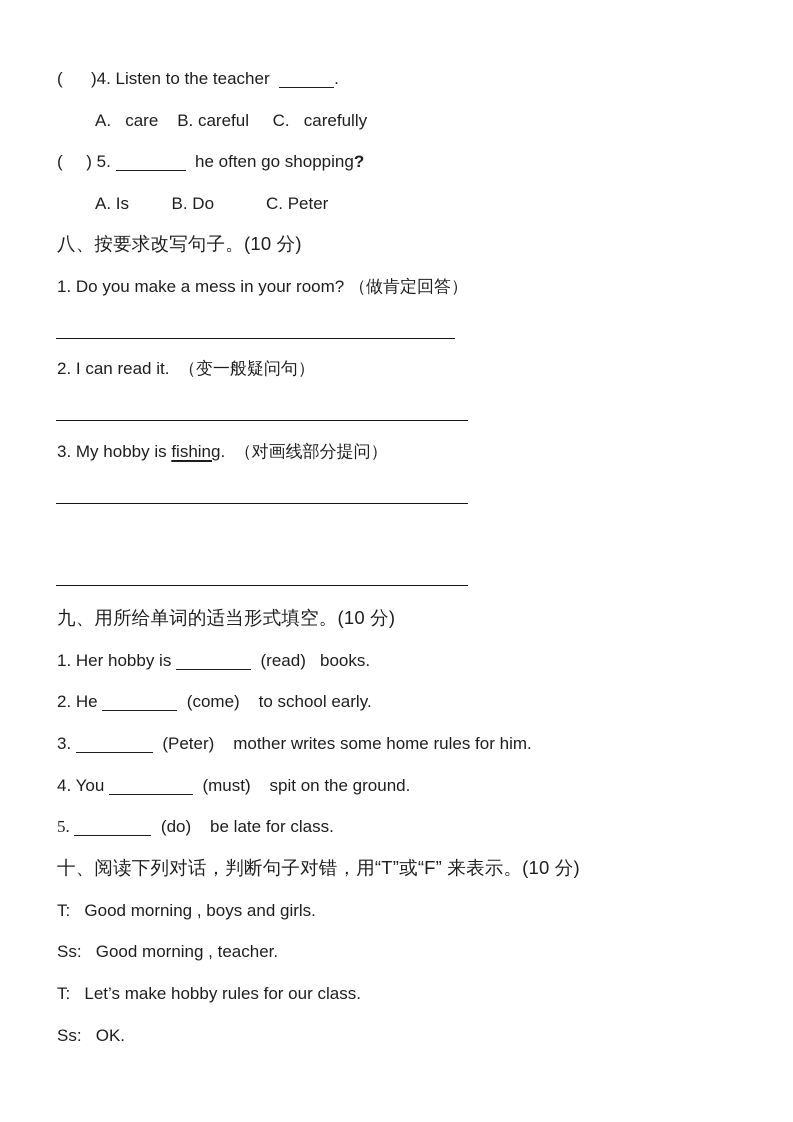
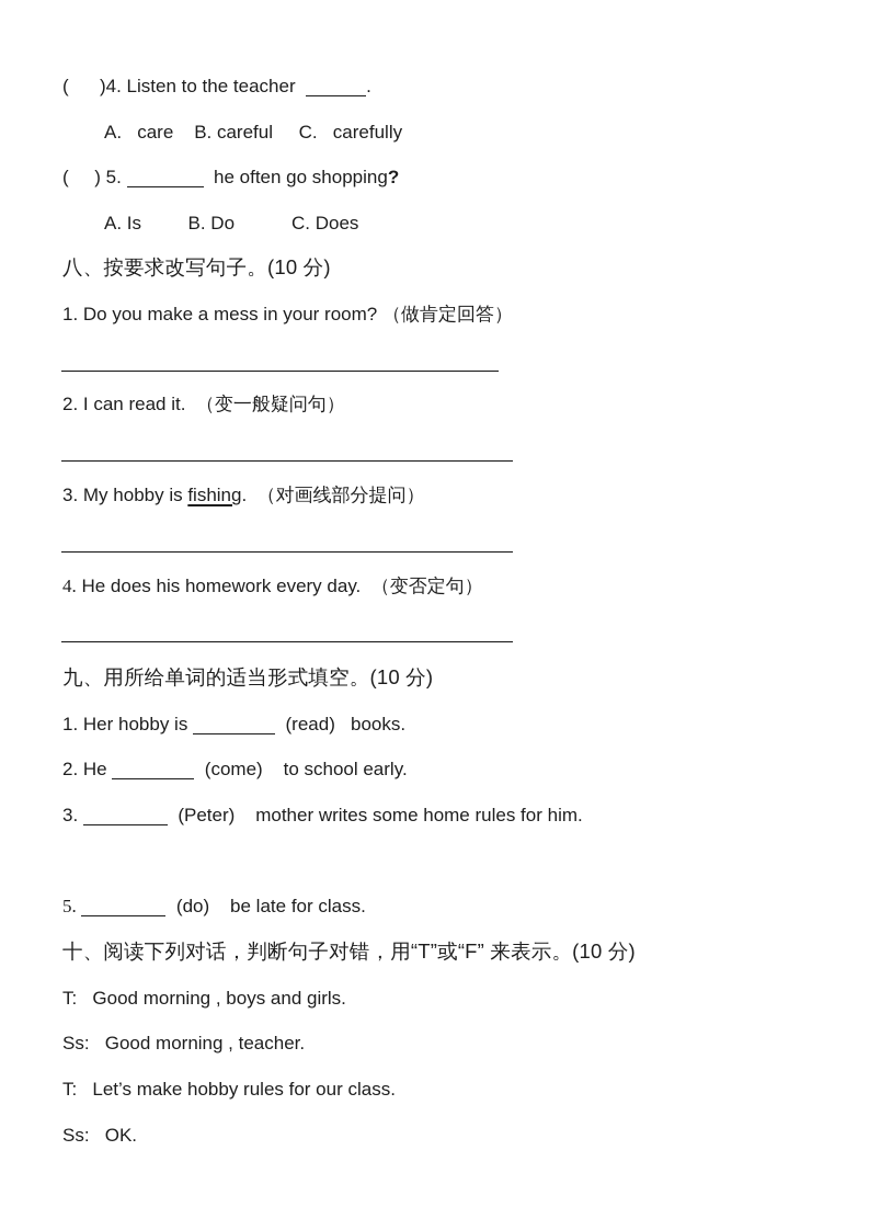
  ( )4. Listen to the teacher .
  A. care B. careful C. carefully
  ( ) 5. he often go shopping?
- A. Is B. Do C. Peter
+ A. Is B. Do C. Does
  八、按要求改写句子。(10 分)
  1. Do you make a mess in your room? （做肯定回答）
  2. I can read it. （变一般疑问句）
  3. My hobby is fishing. （对画线部分提问）
+ 4. He does his homework every day. （变否定句）
  九、用所给单词的适当形式填空。(10 分)
  1. Her hobby is (read) books.
  2. He (come) to school early.
  3. (Peter) mother writes some home rules for him.
- 4. You (must) spit on the ground.
  5. (do) be late for class.
  十、阅读下列对话，判断句子对错，用“T”或“F” 来表示。(10 分)
  T: Good morning , boys and girls.
  Ss: Good morning , teacher.
  T: Let’s make hobby rules for our class.
  Ss: OK.
